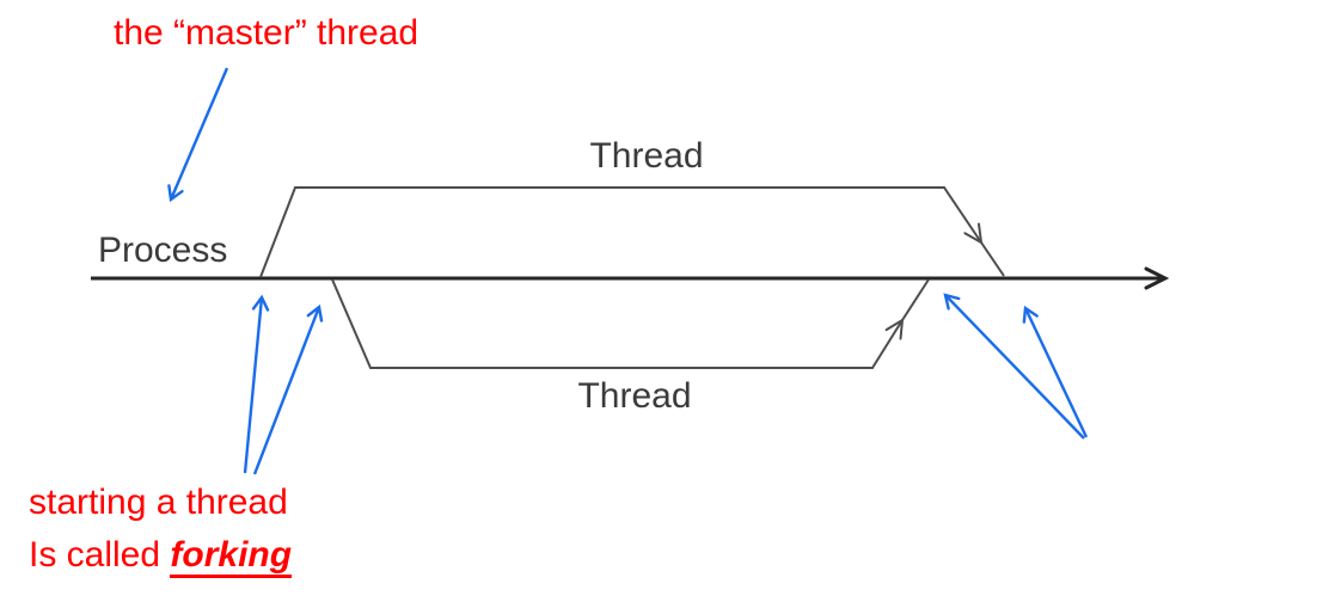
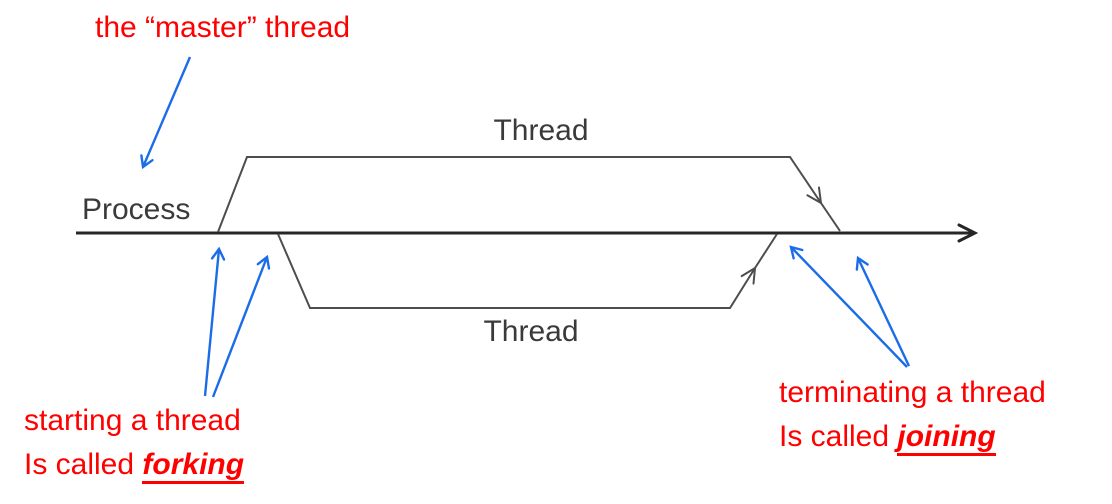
  the “master” thread
  Process
  Thread
  Thread
  starting a thread
  Is called forking
+ terminating a thread
+ Is called joining
